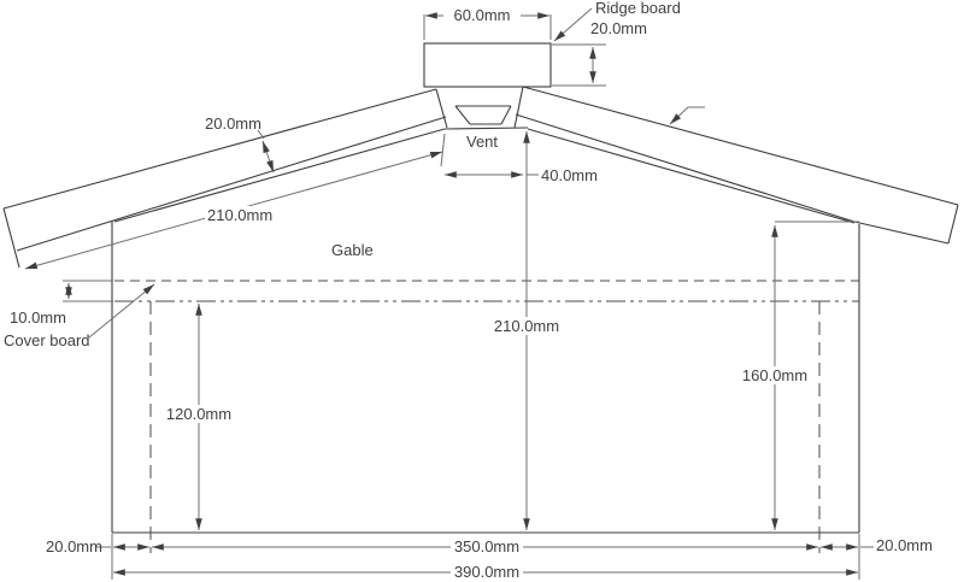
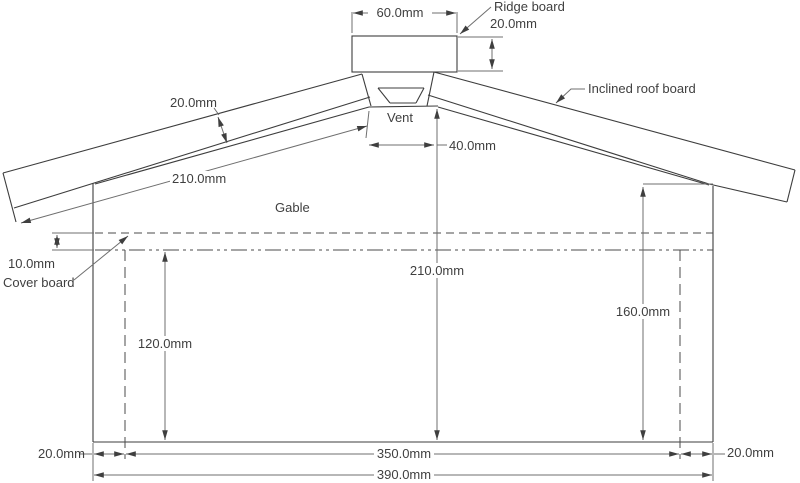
  60.0mm
  Ridge board
  20.0mm
+ Inclined roof board
  20.0mm
  210.0mm
  Vent
  40.0mm
  Gable
  210.0mm
  10.0mm
  Cover board
  120.0mm
  160.0mm
  20.0mm
  350.0mm
  20.0mm
  390.0mm
